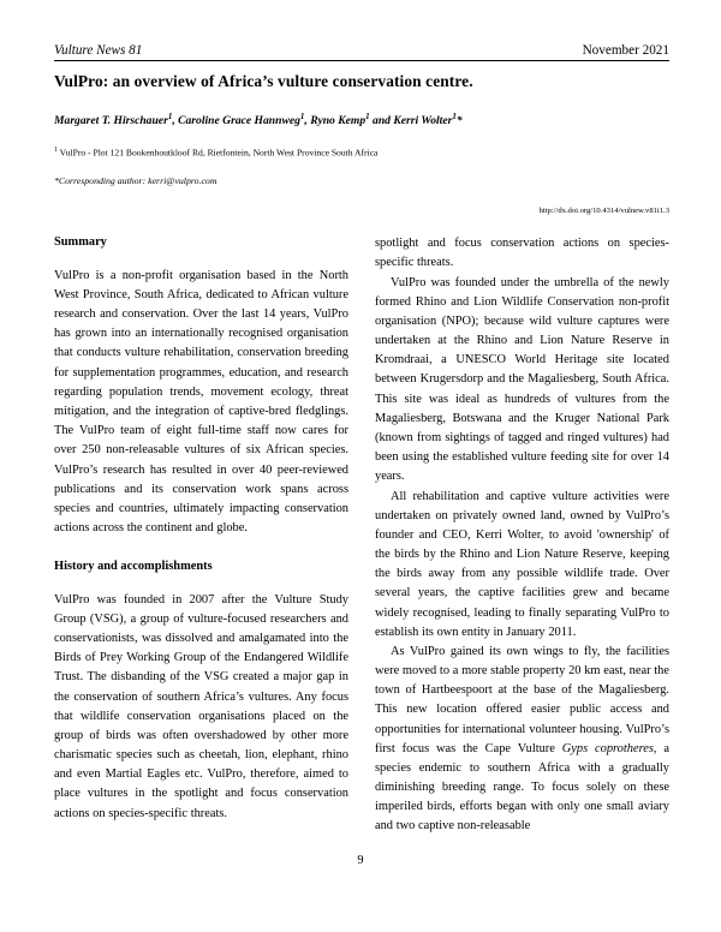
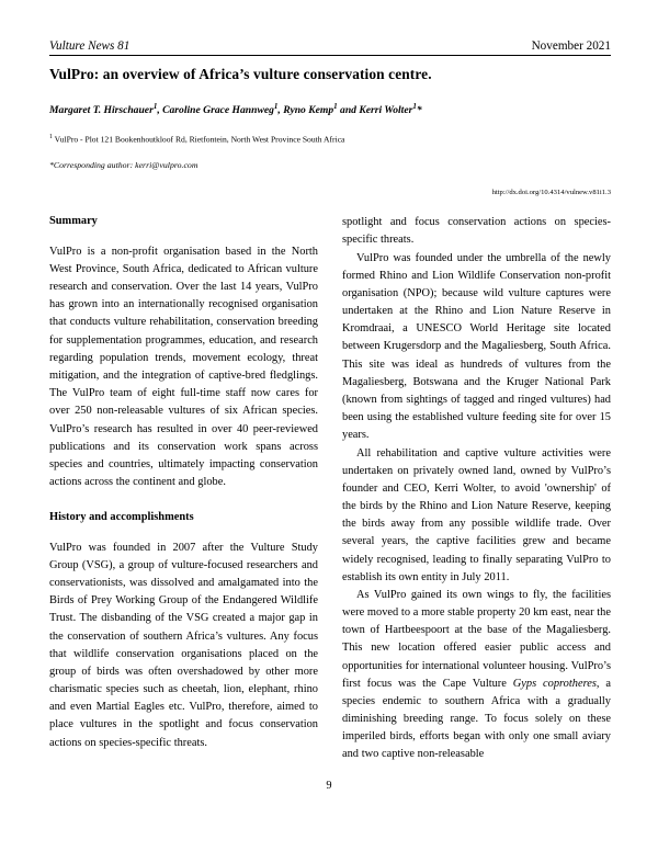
  Vulture News 81
  November 2021
  VulPro: an overview of Africa’s vulture conservation centre.
  Margaret T. Hirschauer1, Caroline Grace Hannweg1, Ryno Kemp1 and Kerri Wolter1*
  VulPro - Plot 121 Bookenhoutkloof Rd, Rietfontein, North West Province South Africa
  *Corresponding author: kerri@vulpro.com
  Summary
  VulPro is a non-profit organisation based in the North West Province, South Africa, dedicated to African vulture research and conservation. Over the last 14 years, VulPro has grown into an internationally recognised organisation that conducts vulture rehabilitation, conservation breeding for supplementation programmes, education, and research regarding population trends, movement ecology, threat mitigation, and the integration of captive-bred fledglings. The VulPro team of eight full-time staff now cares for over 250 non-releasable vultures of six African species. VulPro’s research has resulted in over 40 peer-reviewed publications and its conservation work spans across species and countries, ultimately impacting conservation actions across the continent and globe.
  History and accomplishments
  VulPro was founded in 2007 after the Vulture Study Group (VSG), a group of vulture-focused researchers and conservationists, was dissolved and amalgamated into the Birds of Prey Working Group of the Endangered Wildlife Trust. The disbanding of the VSG created a major gap in the conservation of southern Africa’s vultures. Any focus that wildlife conservation organisations placed on the group of birds was often overshadowed by other more charismatic species such as cheetah, lion, elephant, rhino and even Martial Eagles etc. VulPro, therefore, aimed to place vultures in the spotlight and focus conservation actions on species-specific threats.
  spotlight and focus conservation actions on species-specific threats.
- VulPro was founded under the umbrella of the newly formed Rhino and Lion Wildlife Conservation non-profit organisation (NPO); because wild vulture captures were undertaken at the Rhino and Lion Nature Reserve in Kromdraai, a UNESCO World Heritage site located between Krugersdorp and the Magaliesberg, South Africa. This site was ideal as hundreds of vultures from the Magaliesberg, Botswana and the Kruger National Park (known from sightings of tagged and ringed vultures) had been using the established vulture feeding site for over 14 years.
+ VulPro was founded under the umbrella of the newly formed Rhino and Lion Wildlife Conservation non-profit organisation (NPO); because wild vulture captures were undertaken at the Rhino and Lion Nature Reserve in Kromdraai, a UNESCO World Heritage site located between Krugersdorp and the Magaliesberg, South Africa. This site was ideal as hundreds of vultures from the Magaliesberg, Botswana and the Kruger National Park (known from sightings of tagged and ringed vultures) had been using the established vulture feeding site for over 15 years.
- All rehabilitation and captive vulture activities were undertaken on privately owned land, owned by VulPro’s founder and CEO, Kerri Wolter, to avoid 'ownership' of the birds by the Rhino and Lion Nature Reserve, keeping the birds away from any possible wildlife trade. Over several years, the captive facilities grew and became widely recognised, leading to finally separating VulPro to establish its own entity in January 2011.
+ All rehabilitation and captive vulture activities were undertaken on privately owned land, owned by VulPro’s founder and CEO, Kerri Wolter, to avoid 'ownership' of the birds by the Rhino and Lion Nature Reserve, keeping the birds away from any possible wildlife trade. Over several years, the captive facilities grew and became widely recognised, leading to finally separating VulPro to establish its own entity in July 2011.
  As VulPro gained its own wings to fly, the facilities were moved to a more stable property 20 km east, near the town of Hartbeespoort at the base of the Magaliesberg. This new location offered easier public access and opportunities for international volunteer housing. VulPro’s first focus was the Cape Vulture Gyps coprotheres, a species endemic to southern Africa with a gradually diminishing breeding range. To focus solely on these imperiled birds, efforts began with only one small aviary and two captive non-releasable
  9
